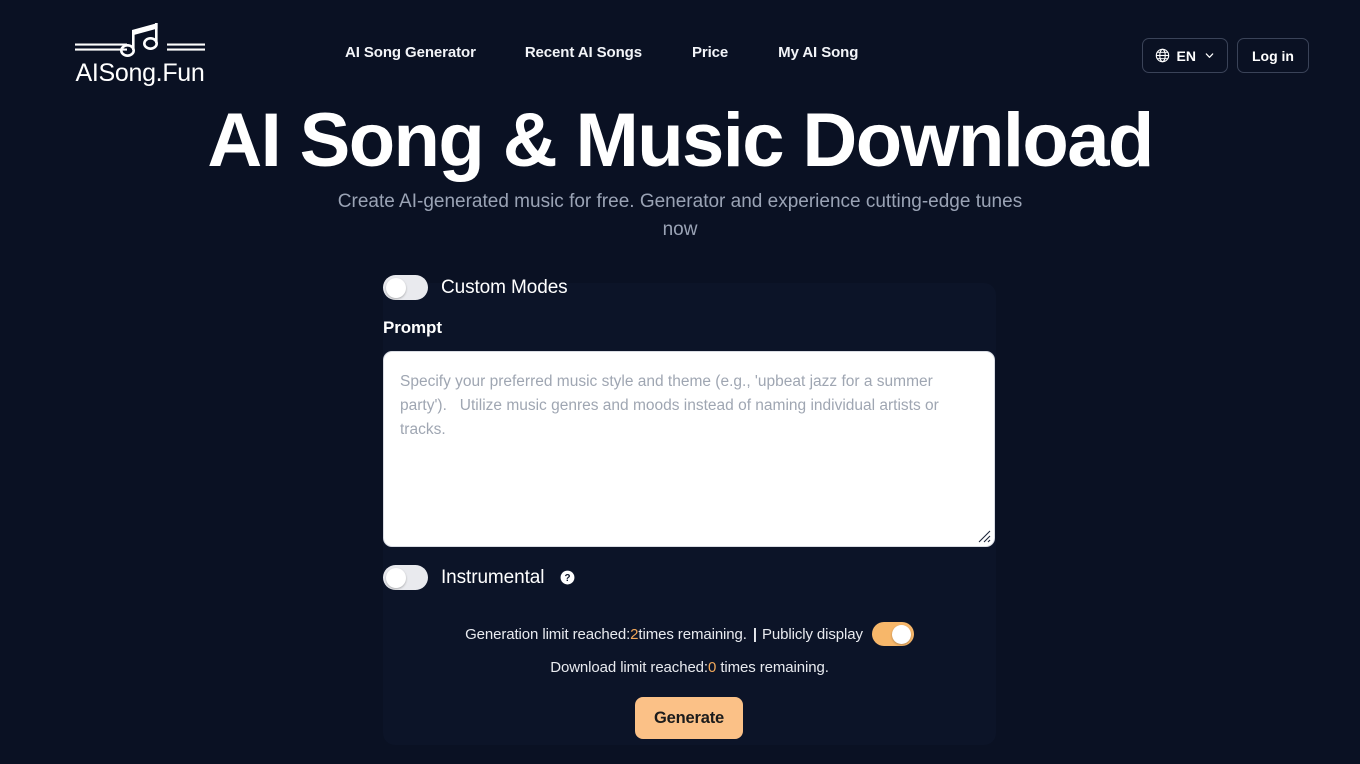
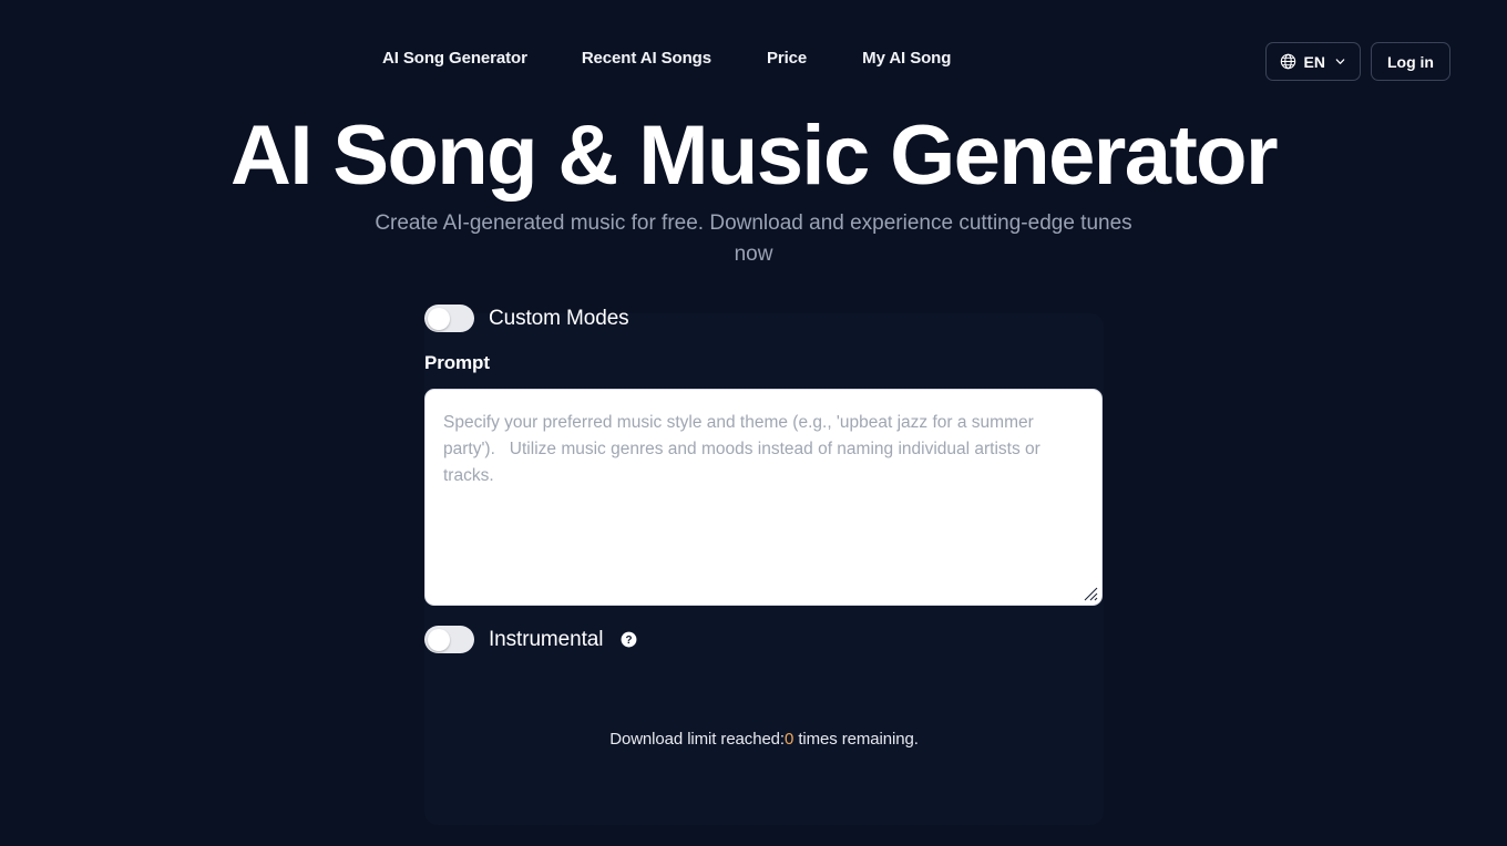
- AISong.Fun
  AI Song Generator
  Recent AI Songs
  Price
  My AI Song
  EN
  Log in
- AI Song & Music Download
+ AI Song & Music Generator
- Create AI-generated music for free. Generator and experience cutting-edge tunes now
+ Create AI-generated music for free. Download and experience cutting-edge tunes now
  Custom Modes
  Prompt
  Instrumental
  ?
- Generation limit reached:
- 2
- times remaining.
- |
- Publicly display
  Download limit reached:0 times remaining.
- Generate
